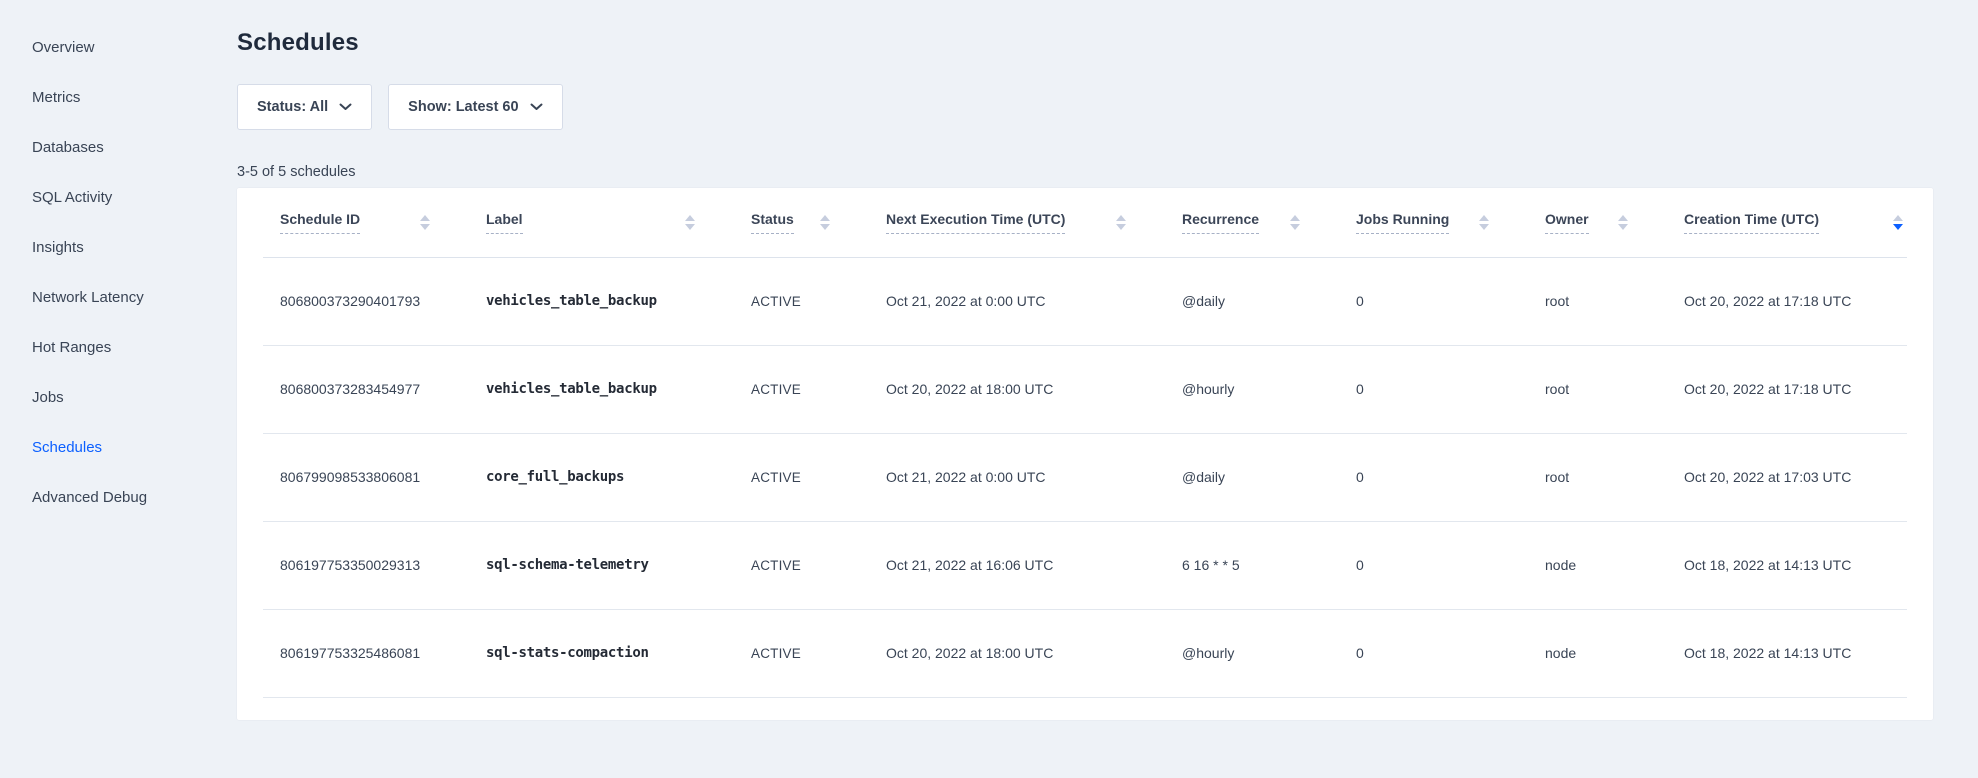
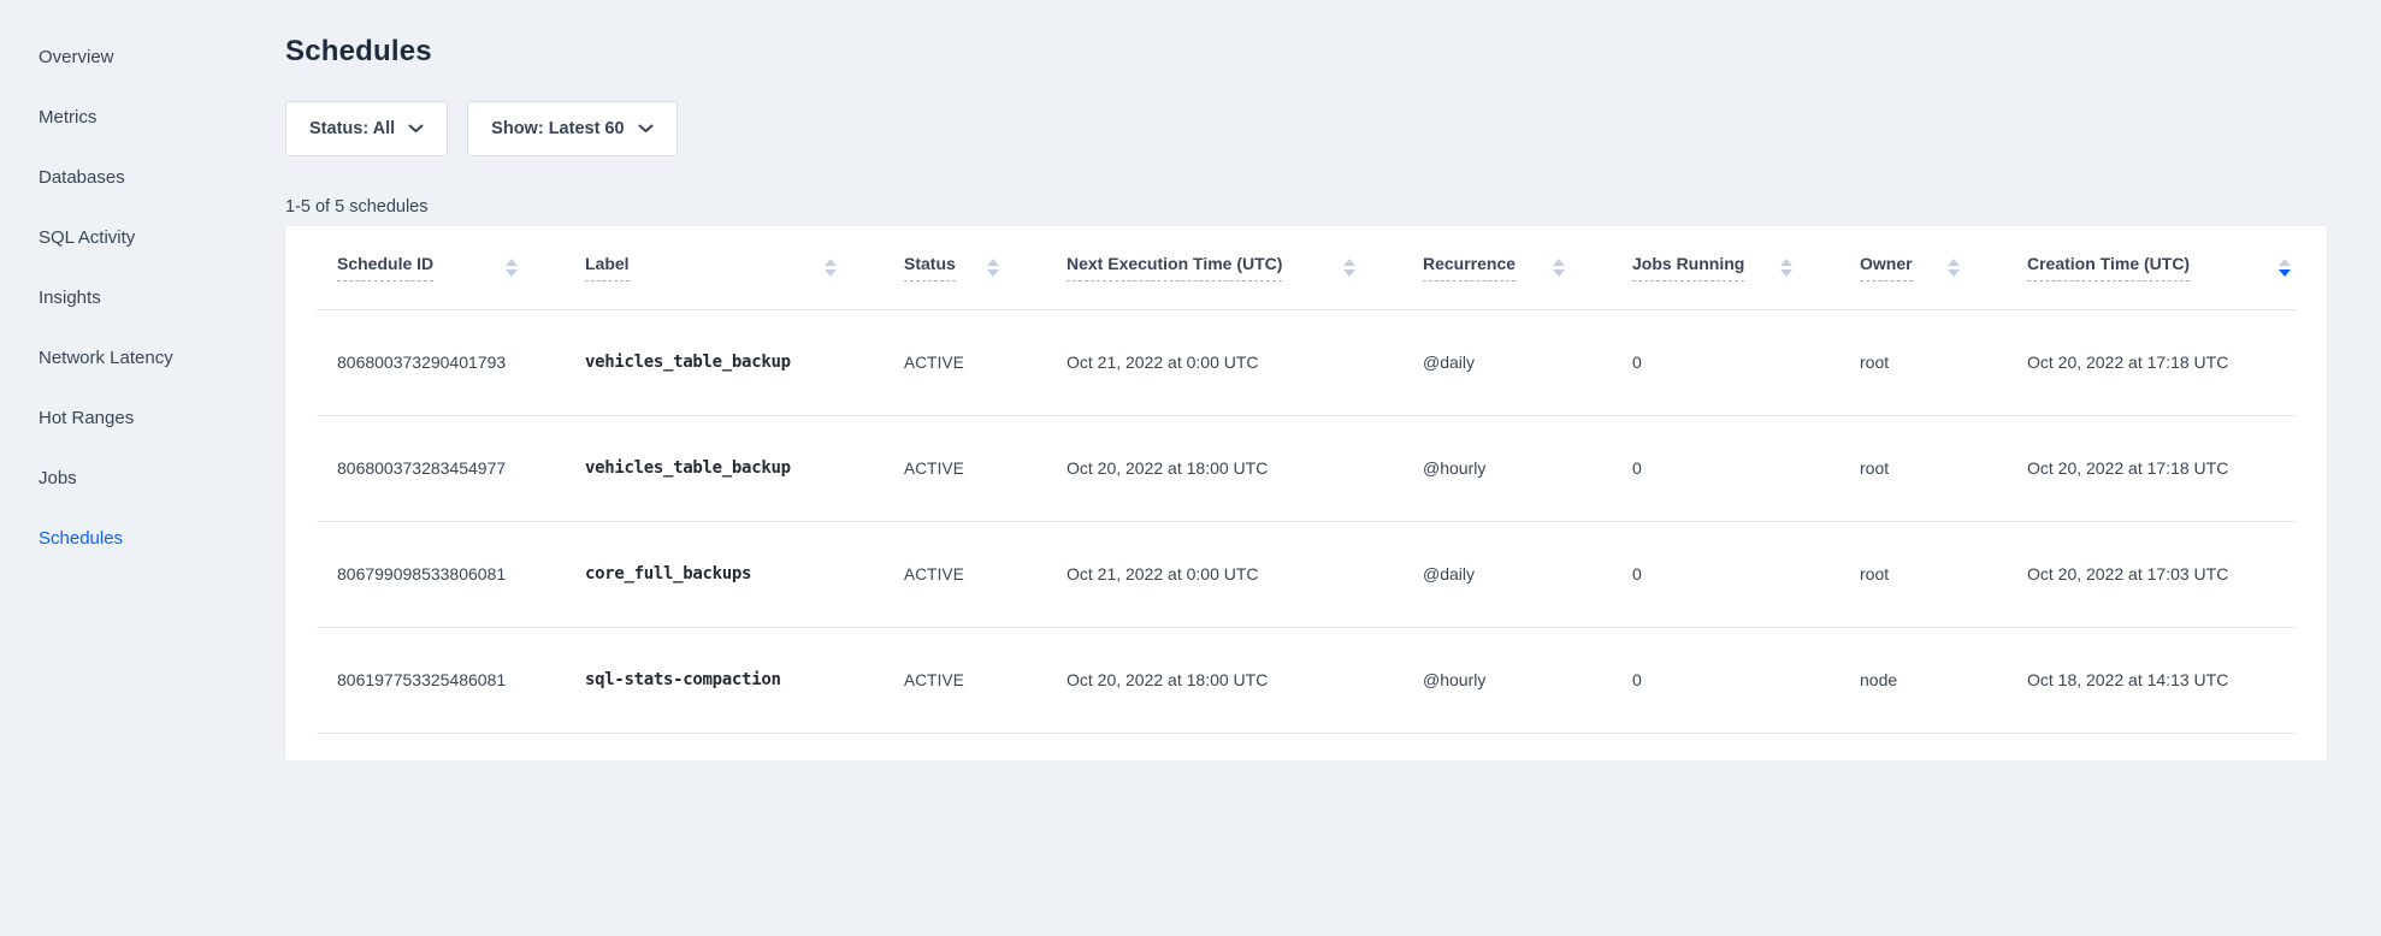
  Overview
  Metrics
  Databases
  SQL Activity
  Insights
  Network Latency
  Hot Ranges
  Jobs
  Schedules
- Advanced Debug
  Schedules
  Status: All
  Show: Latest 60
- 3-5 of 5 schedules
+ 1-5 of 5 schedules
  Schedule ID	Label	Status	Next Execution Time (UTC)	Recurrence	Jobs Running	Owner	Creation Time (UTC)
  806800373290401793	vehicles_table_backup	ACTIVE	Oct 21, 2022 at 0:00 UTC	@daily	0	root	Oct 20, 2022 at 17:18 UTC
  806800373283454977	vehicles_table_backup	ACTIVE	Oct 20, 2022 at 18:00 UTC	@hourly	0	root	Oct 20, 2022 at 17:18 UTC
  806799098533806081	core_full_backups	ACTIVE	Oct 21, 2022 at 0:00 UTC	@daily	0	root	Oct 20, 2022 at 17:03 UTC
- 806197753350029313	sql-schema-telemetry	ACTIVE	Oct 21, 2022 at 16:06 UTC	6 16 * * 5	0	node	Oct 18, 2022 at 14:13 UTC
  806197753325486081	sql-stats-compaction	ACTIVE	Oct 20, 2022 at 18:00 UTC	@hourly	0	node	Oct 18, 2022 at 14:13 UTC
